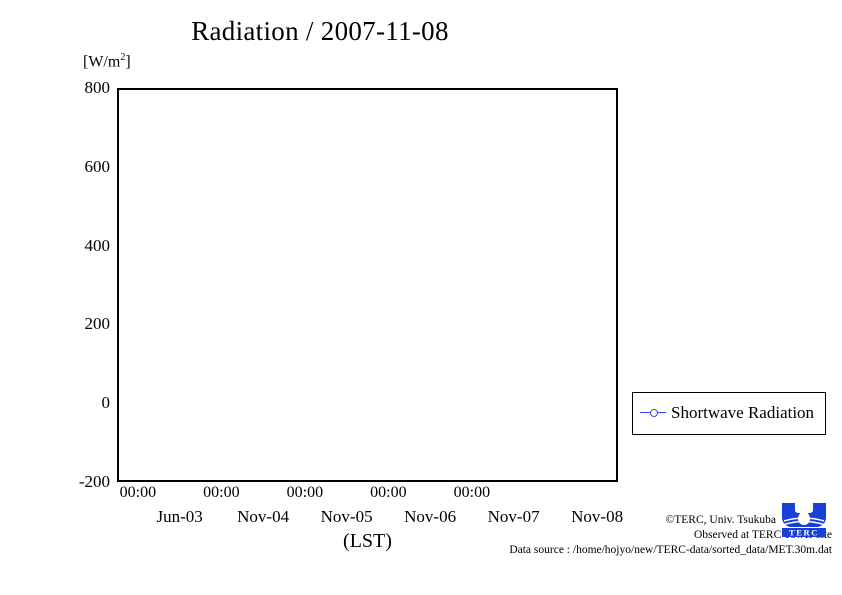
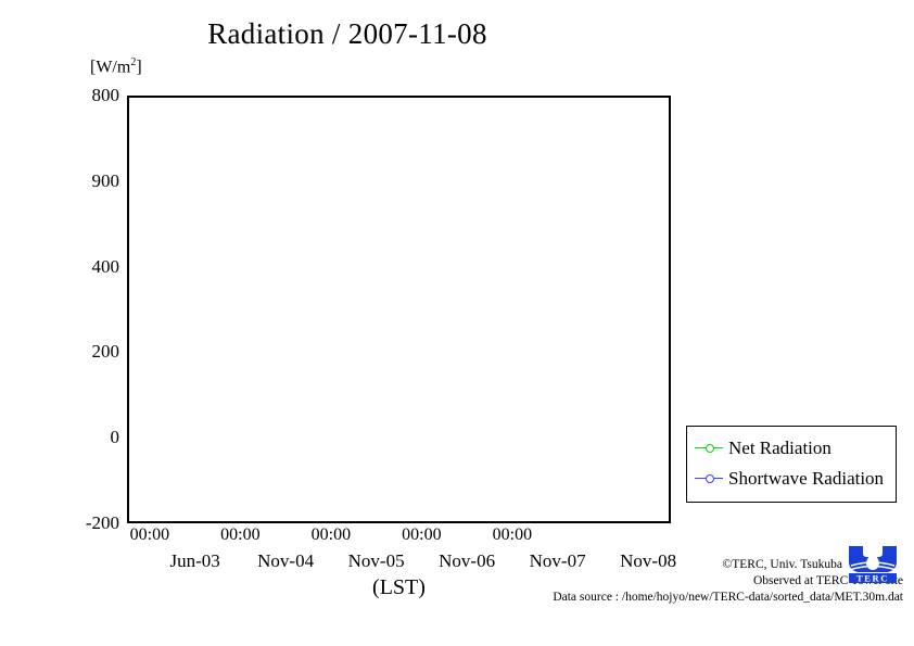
  Radiation / 2007-11-08
  [W/m2]
  -200
  0
  200
  400
- 600
+ 900
  800
  00:00
  00:00
  00:00
  00:00
  00:00
  Jun-03
  Nov-04
  Nov-05
  Nov-06
  Nov-07
  Nov-08
  (LST)
+ Net Radiation
  Shortwave Radiation
  ©TERC, Univ. Tsukuba
  Data source : /home/hojyo/new/TERC-data/sorted_data/MET.30m.dat
  TERC
